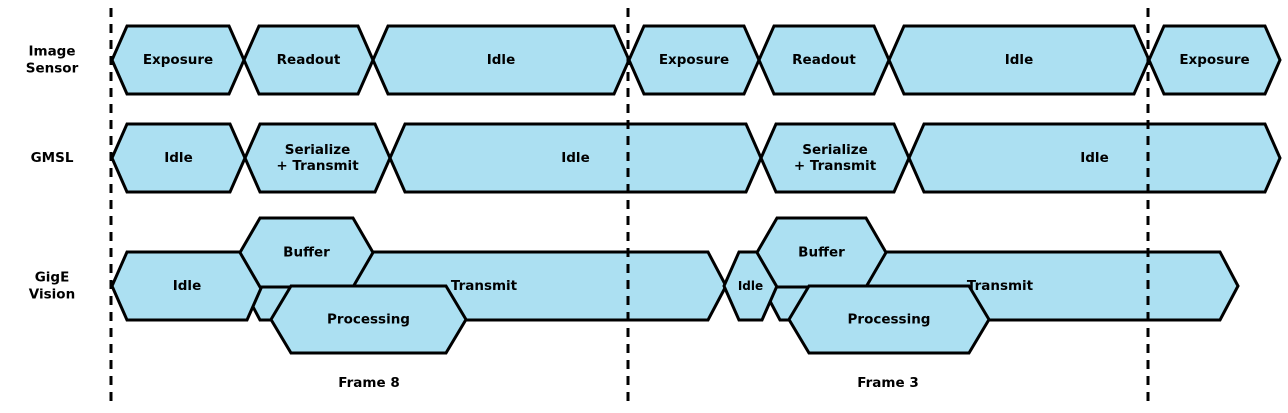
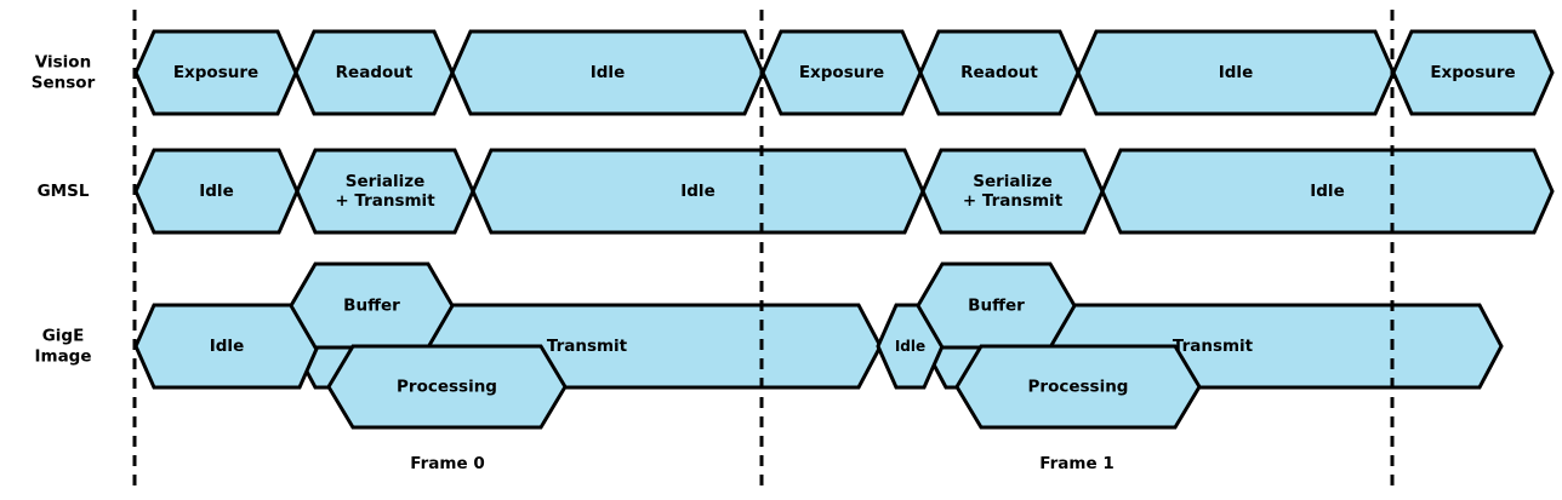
  Exposure
  Readout
  Idle
  Exposure
  Readout
  Idle
  Exposure
  Idle
  Serialize + Transmit
  Idle
  Serialize + Transmit
  Idle
  Transmit
  ransmit
  Idle
  Idle
  Buffer
  Buffer
  Processing
  Processing
- Image Sensor
+ Vision Sensor
  GMSL
- GigE Vision
+ GigE Image
- Frame 8
+ Frame 0
- Frame 3
+ Frame 1
